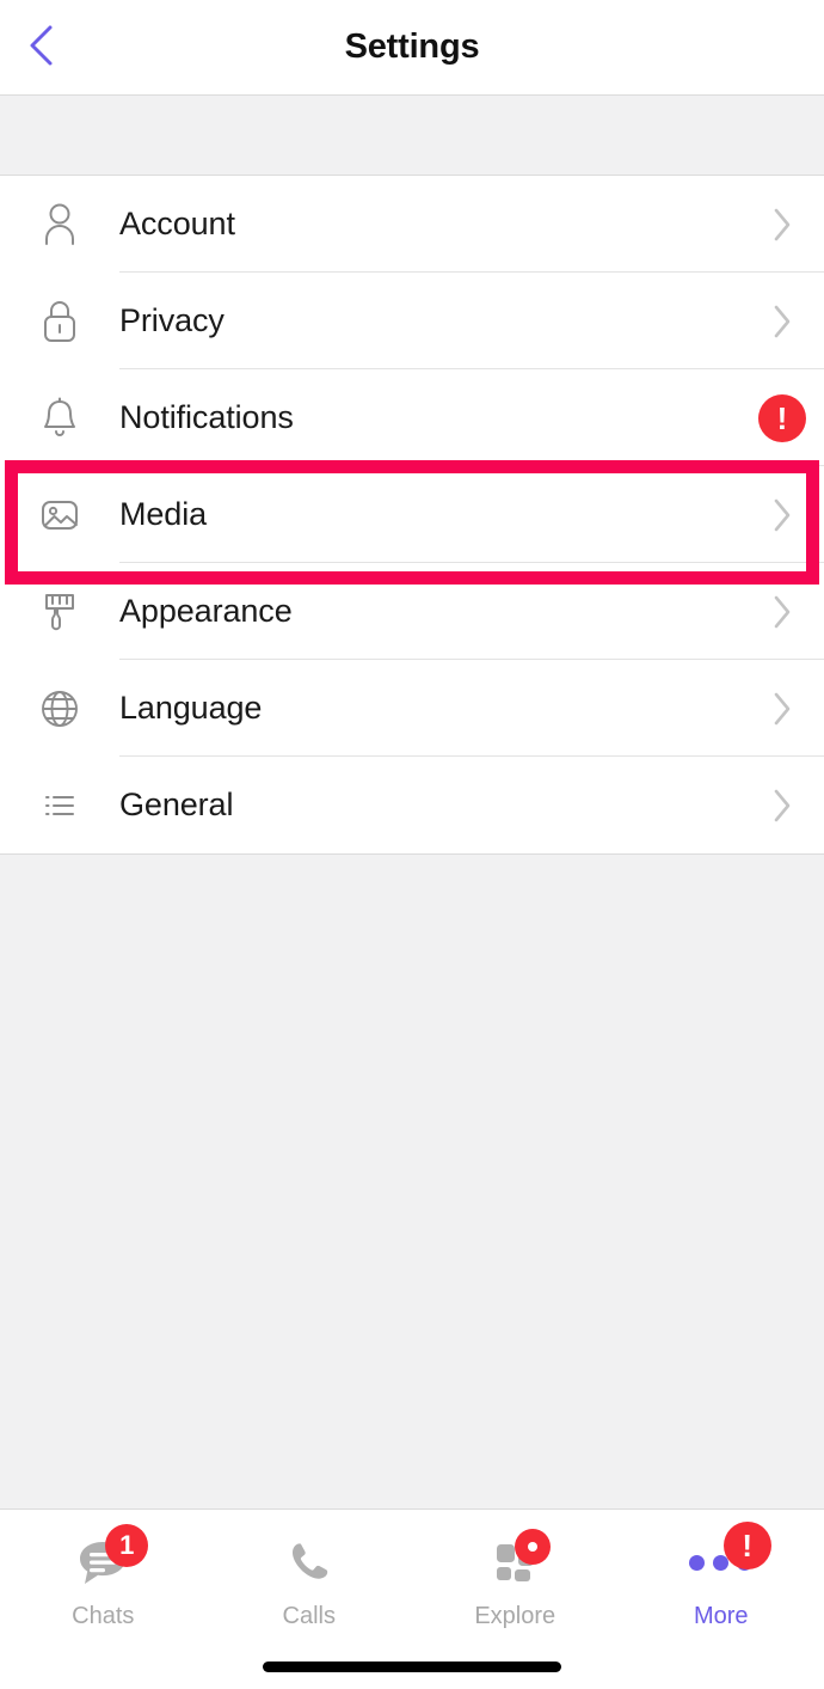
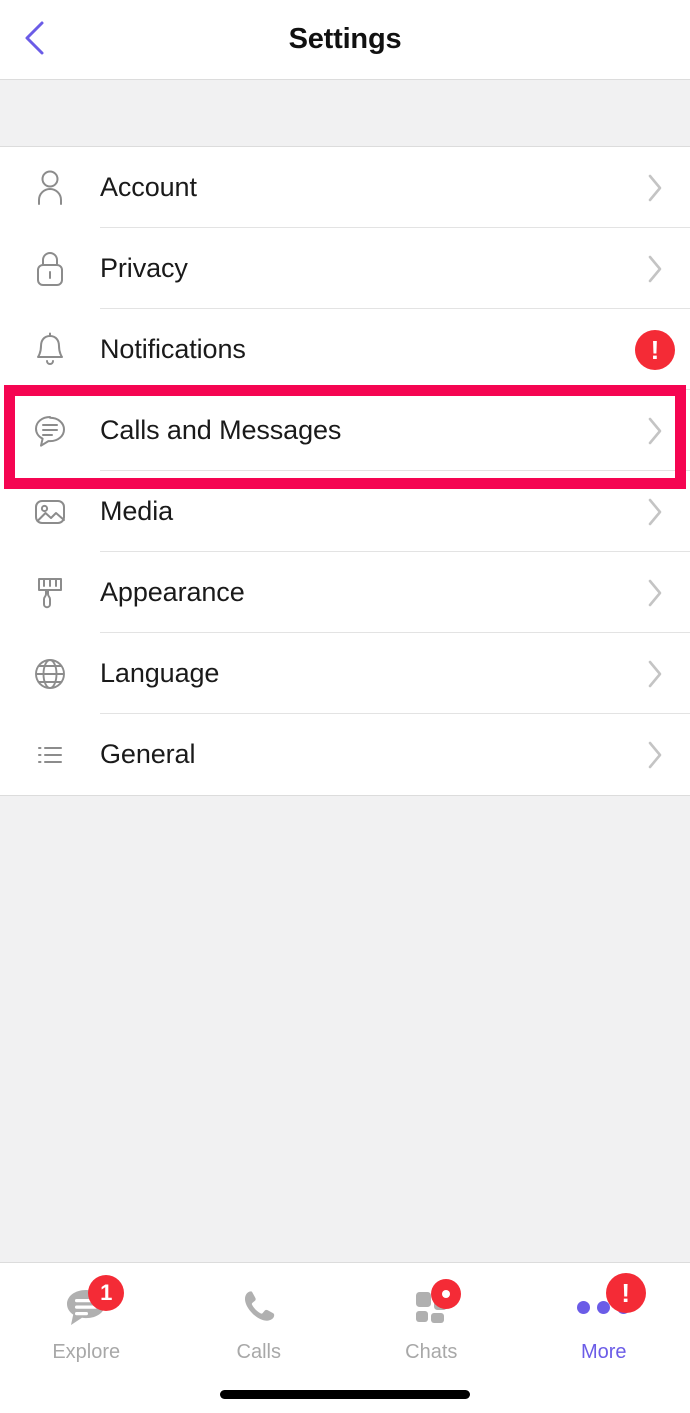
  Settings
  Account
  Privacy
  Notifications
  !
+ Calls and Messages
  Media
  Appearance
  Language
  General
  1
- Chats
+ Explore
  Calls
- Explore
+ Chats
  !
  More
